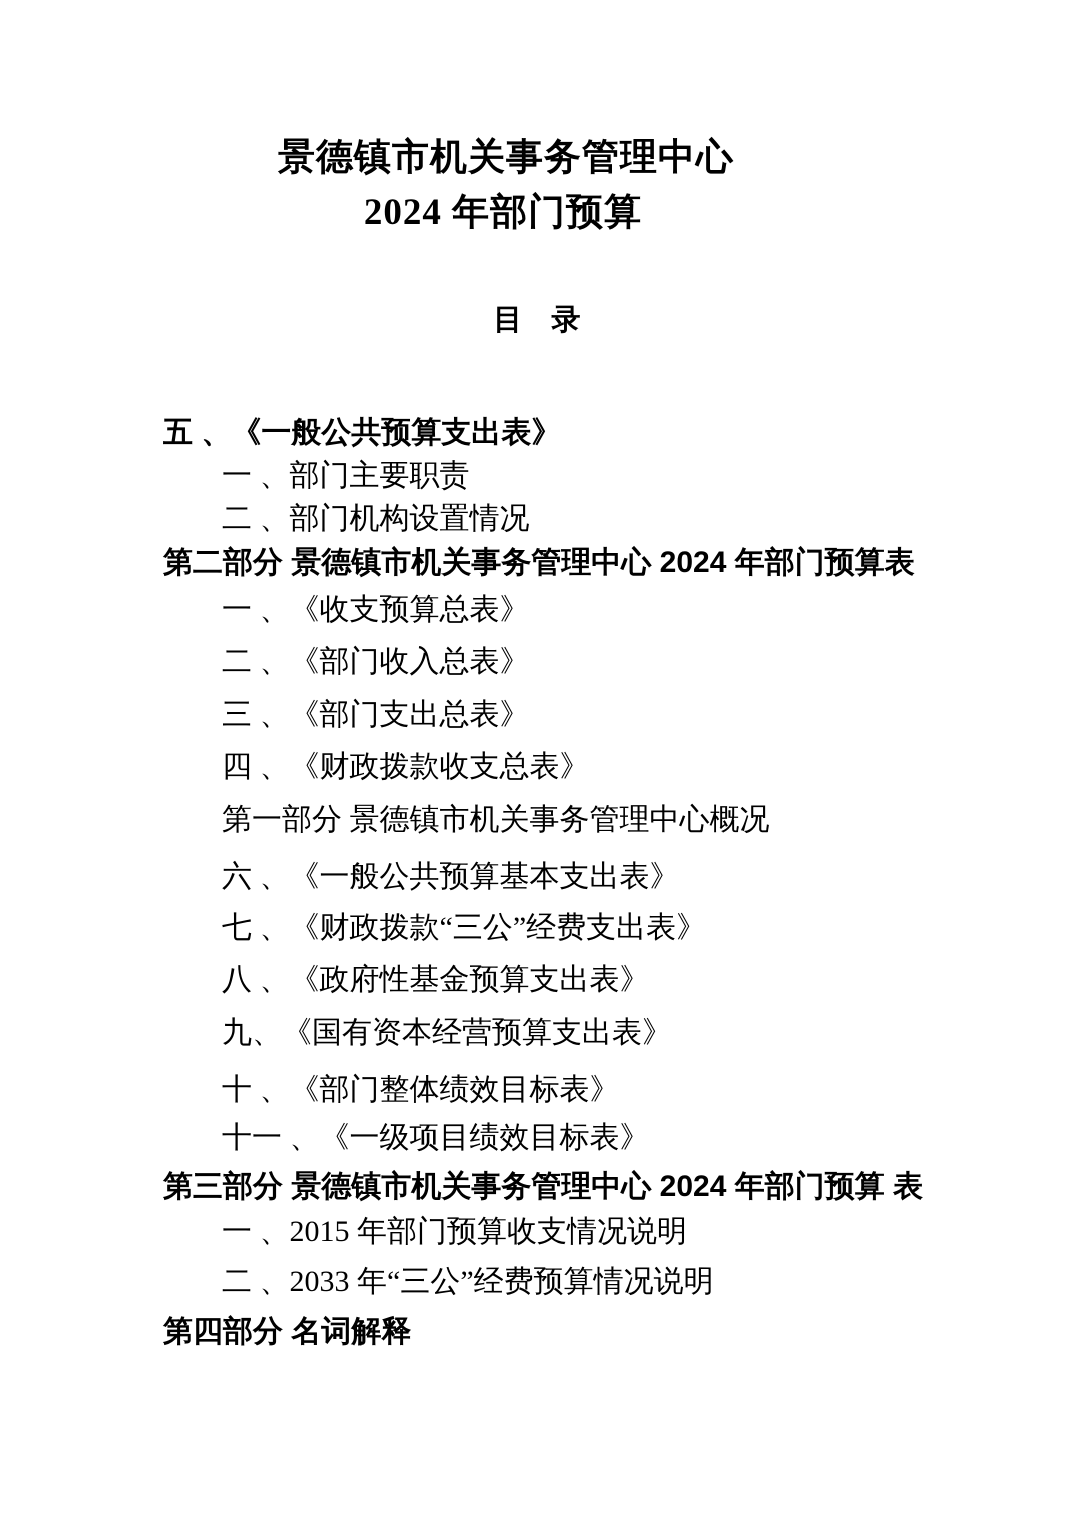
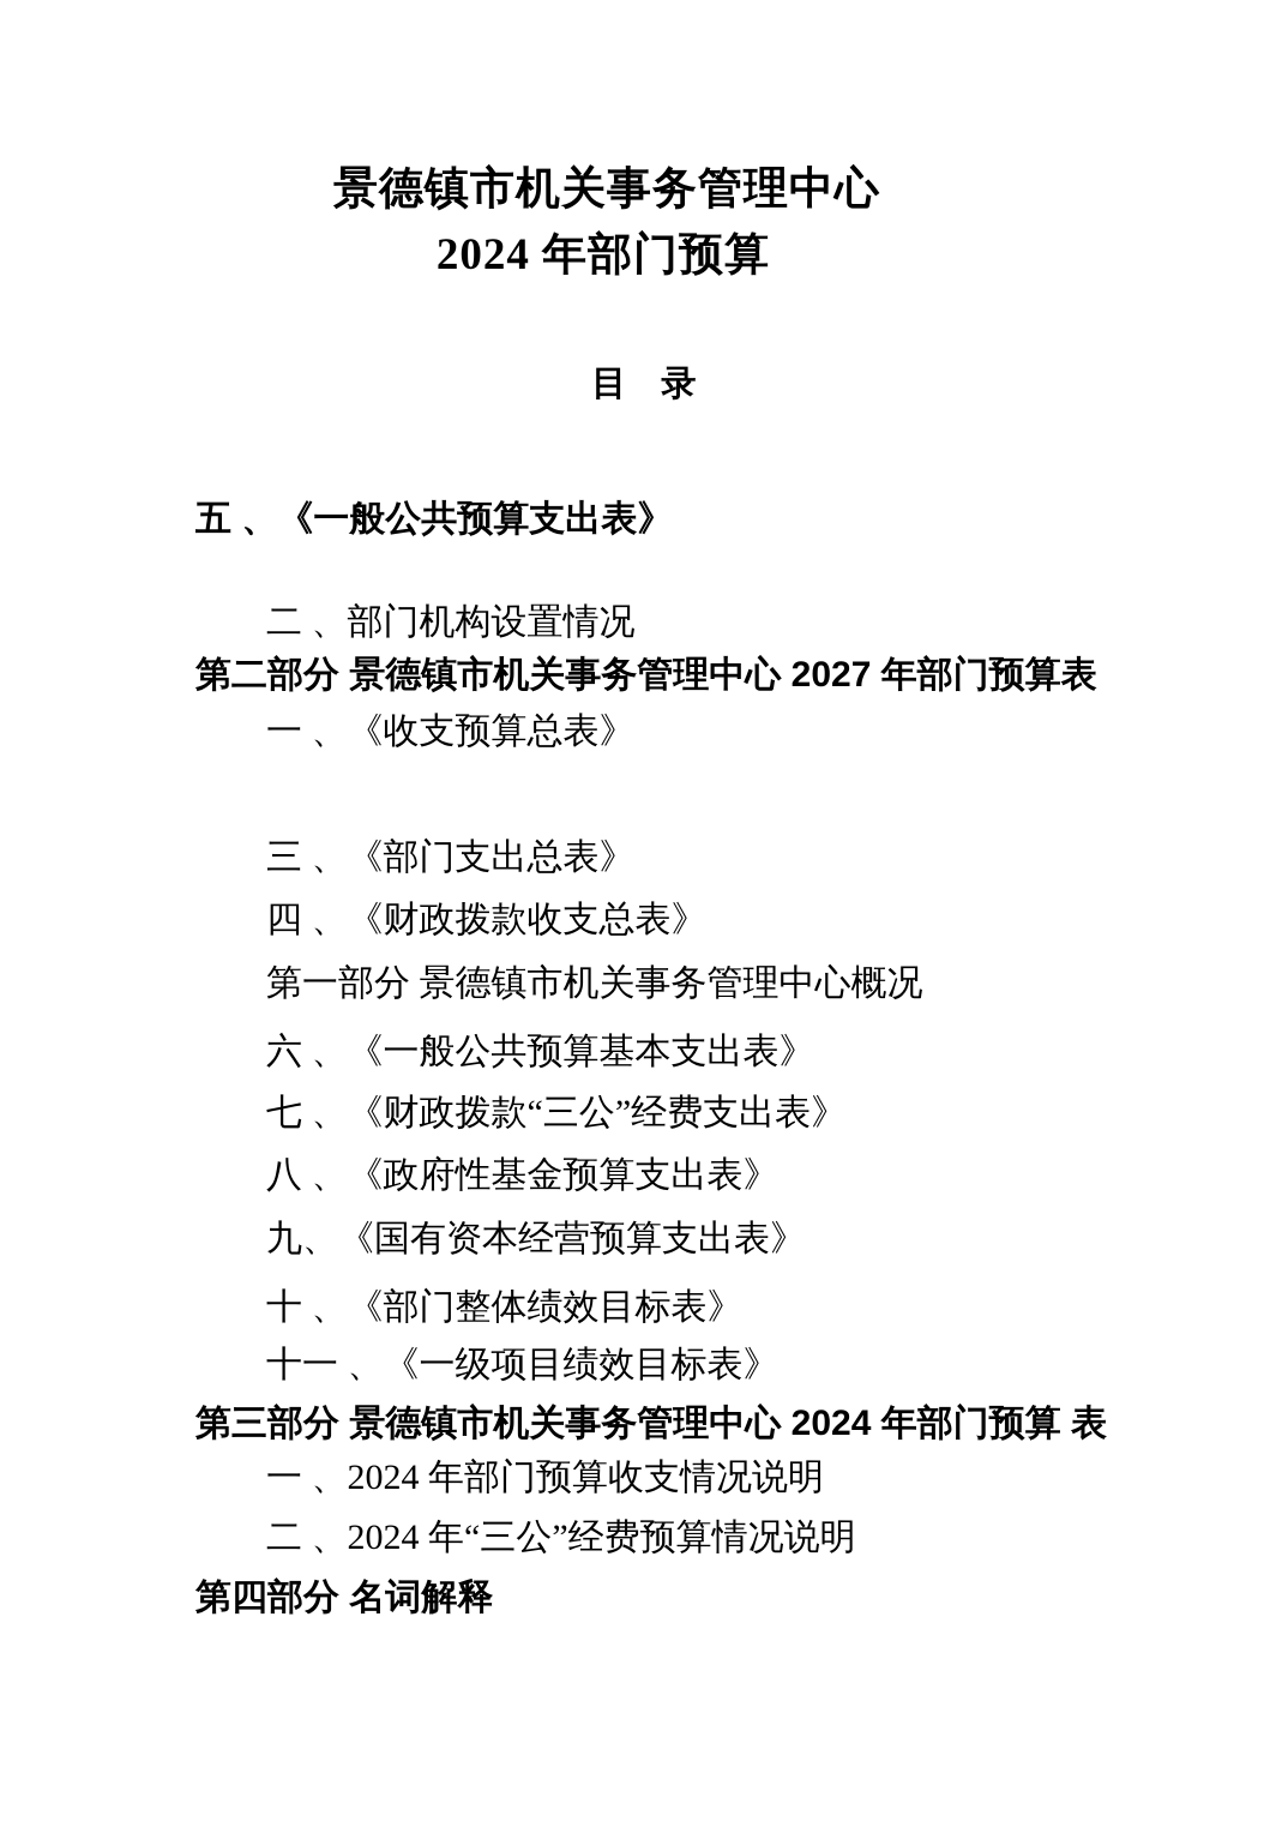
  景德镇市机关事务管理中心
  2024 年部门预算
  目 录
  五 、《一般公共预算支出表》
- 一 、部门主要职责
  二 、部门机构设置情况
- 第二部分 景德镇市机关事务管理中心 2024 年部门预算表
+ 第二部分 景德镇市机关事务管理中心 2027 年部门预算表
  一 、《收支预算总表》
- 二 、《部门收入总表》
  三 、《部门支出总表》
  四 、《财政拨款收支总表》
  第一部分 景德镇市机关事务管理中心概况
  六 、《一般公共预算基本支出表》
  七 、《财政拨款“三公”经费支出表》
  八 、《政府性基金预算支出表》
  九、《国有资本经营预算支出表》
  十 、《部门整体绩效目标表》
  十一 、《一级项目绩效目标表》
  第三部分 景德镇市机关事务管理中心 2024 年部门预算 表
- 一 、2015 年部门预算收支情况说明
+ 一 、2024 年部门预算收支情况说明
- 二 、2033 年“三公”经费预算情况说明
+ 二 、2024 年“三公”经费预算情况说明
  第四部分 名词解释
